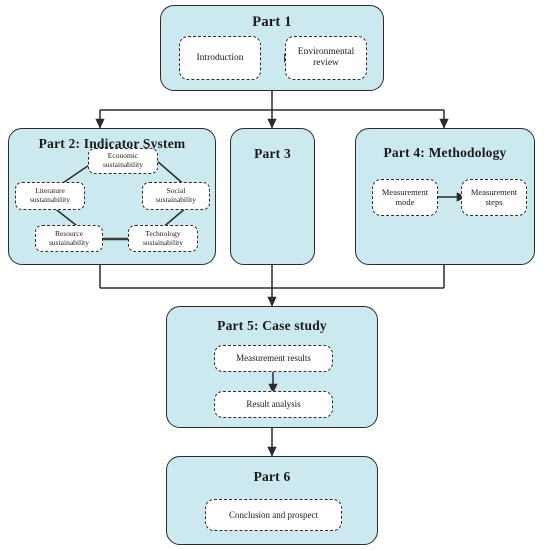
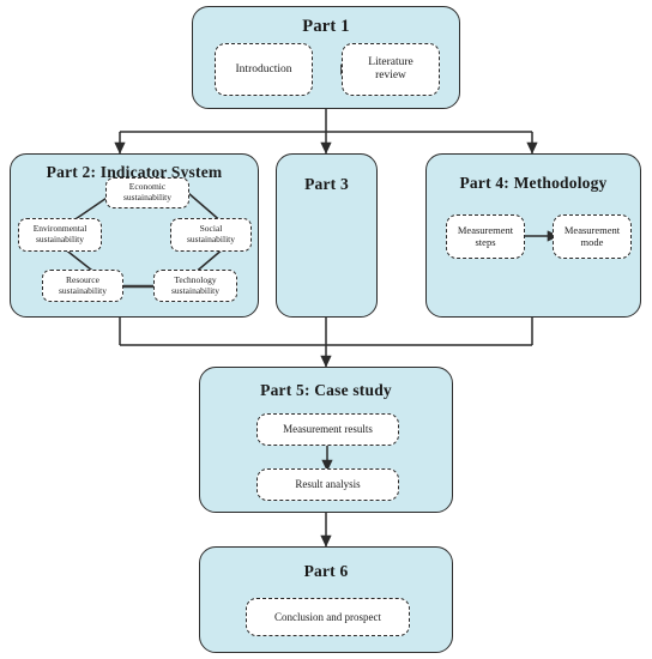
  Part 1
  Introduction
- Environmental
+ Literature
  review
  Part 2: Indicator System
  Economic
  sustainability
- Literature
+ Environmental
  sustainability
  Social
  sustainability
  Resource
  sustainability
  Technology
  sustainability
  Part 3
  Part 4: Methodology
  Measurement
- mode
+ steps
  Measurement
- steps
+ mode
  Part 5: Case study
  Measurement results
  Result analysis
  Part 6
  Conclusion and prospect
